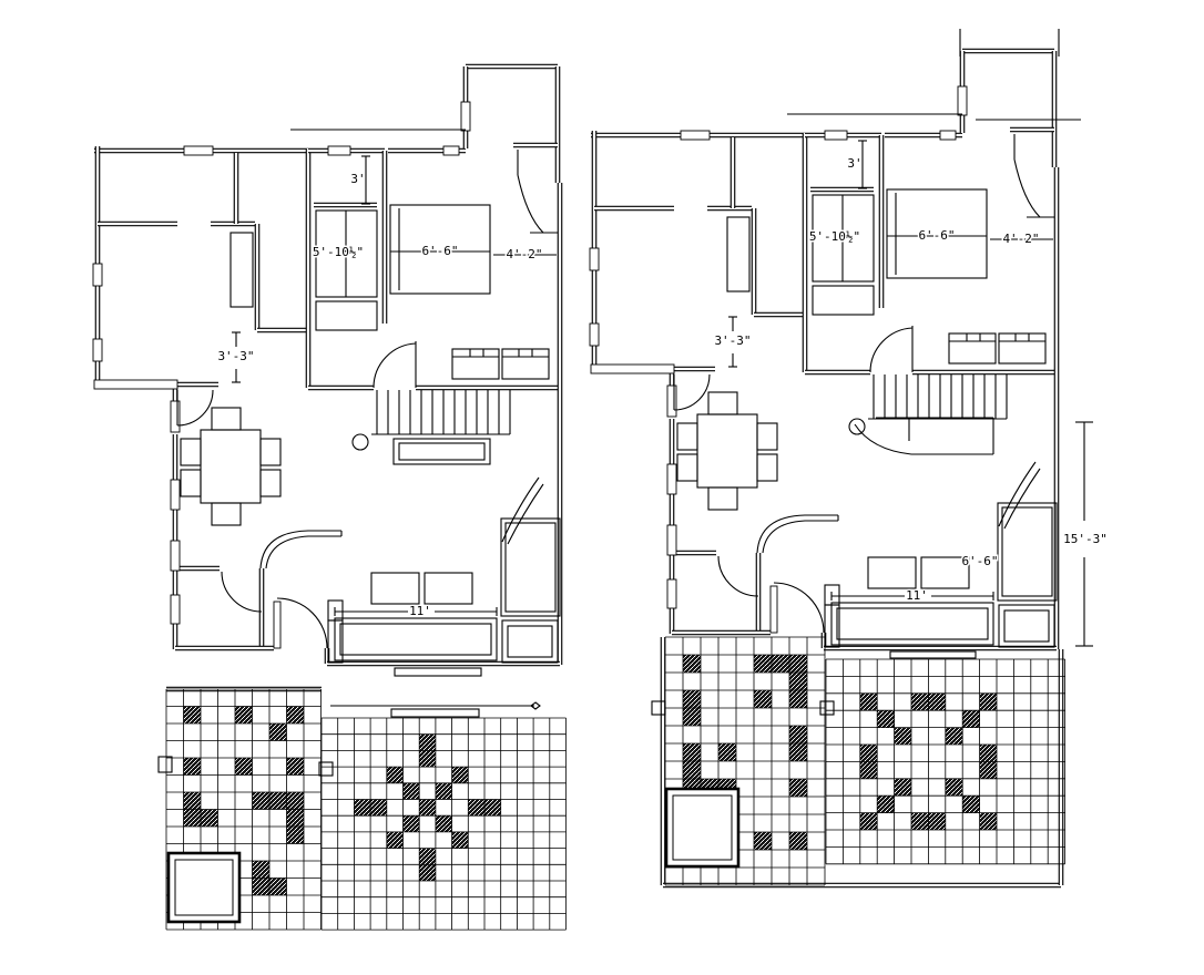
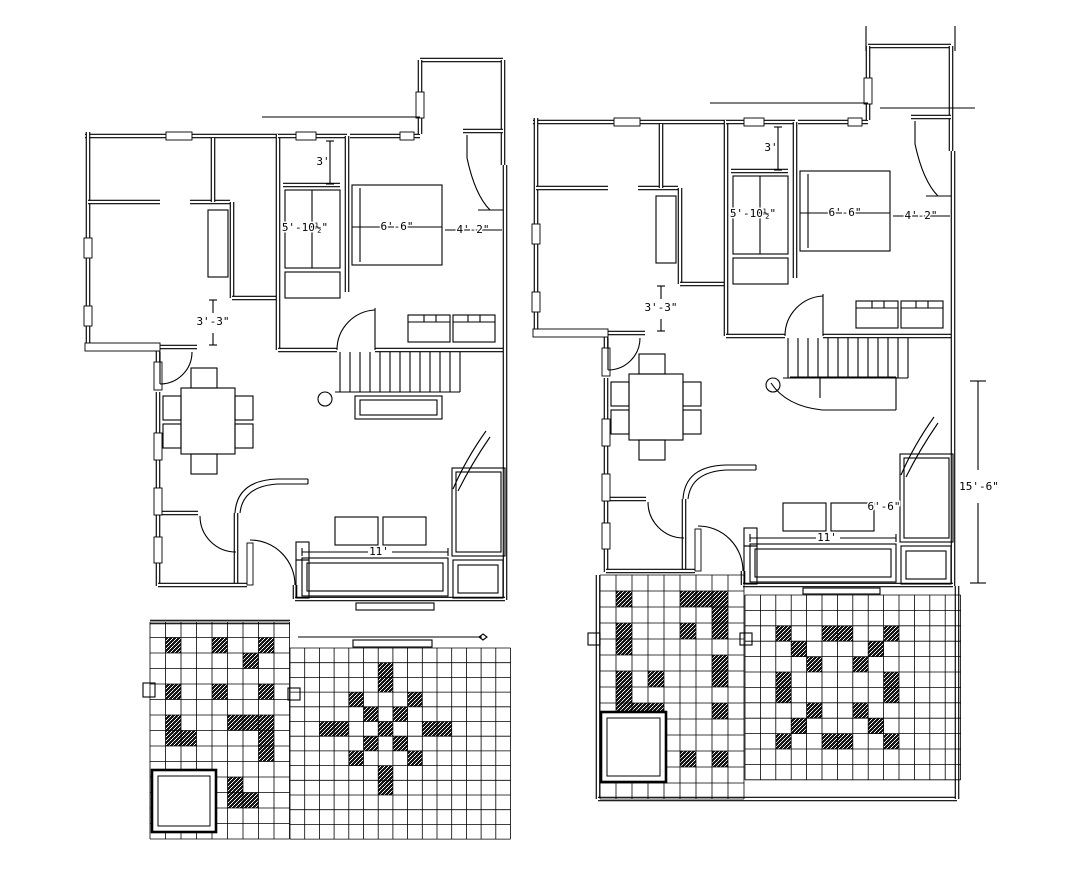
  3'
  5'-10½"
  6'-6"
  4'-2"
  3'-3"
  11'
  3'
  5'-10½"
  6'-6"
  4'-2"
  3'-3"
  11'
  6'-6"
- 15'-3"
+ 15'-6"
